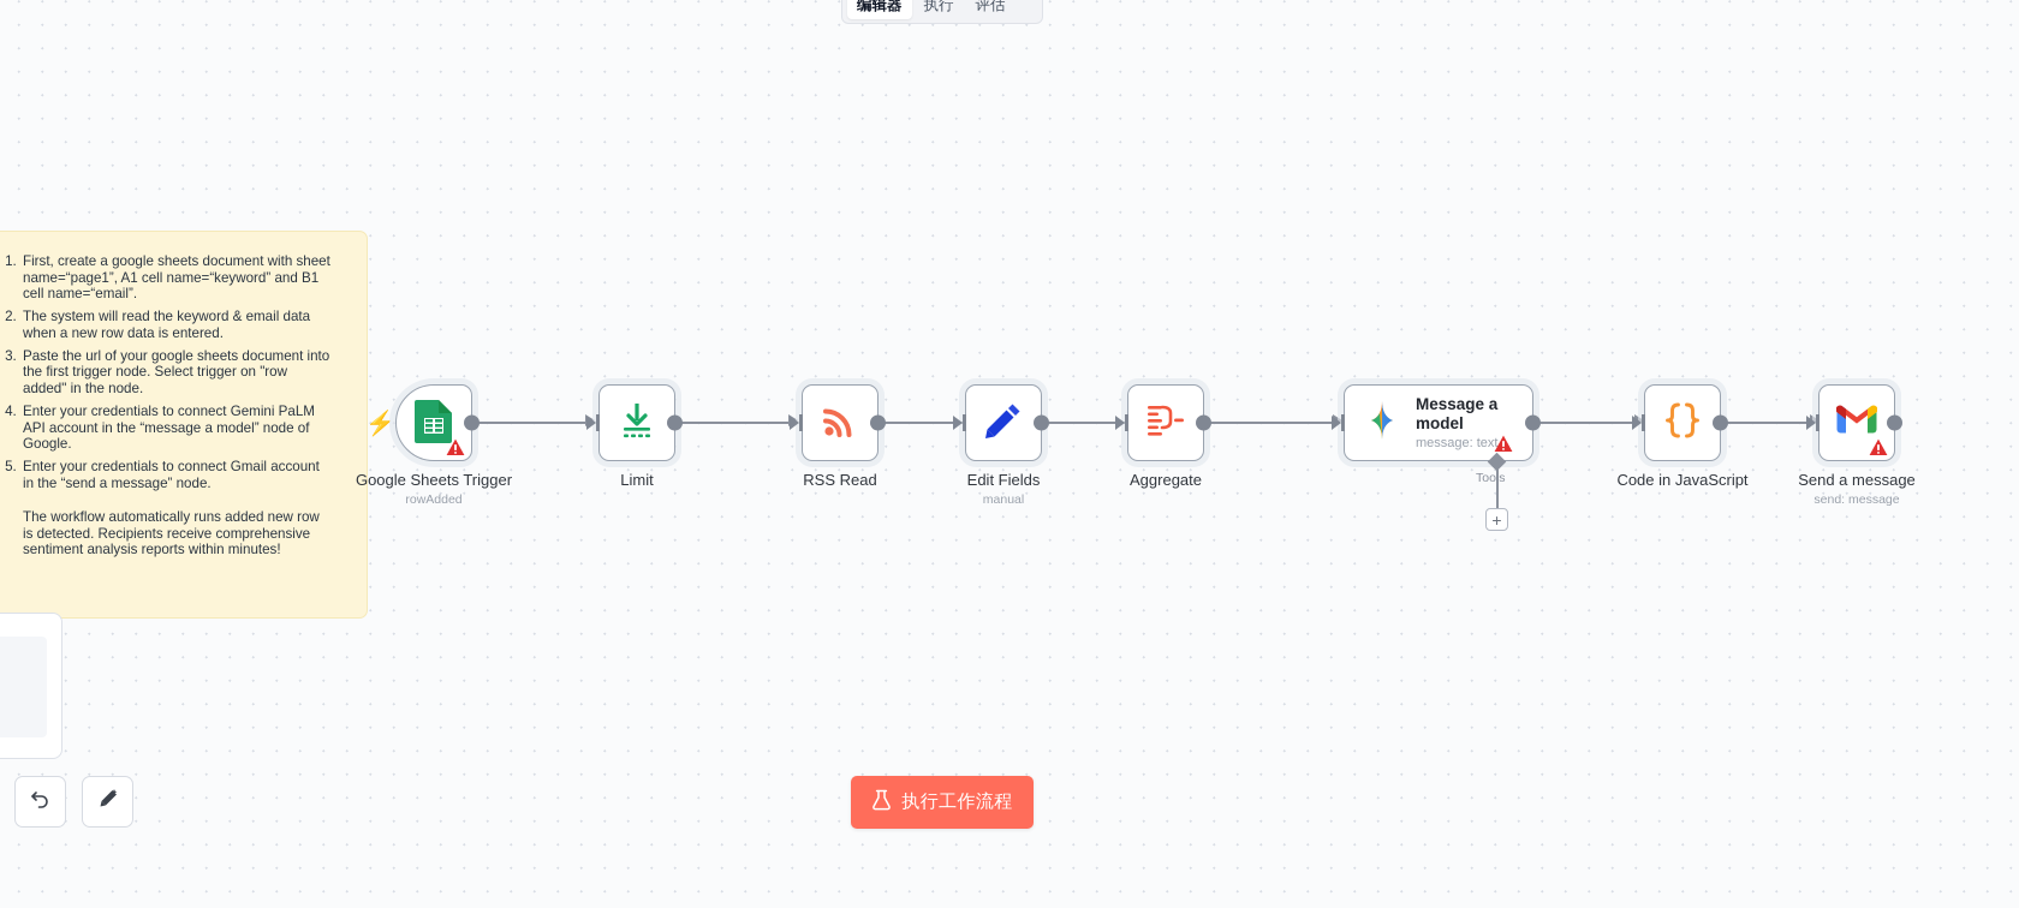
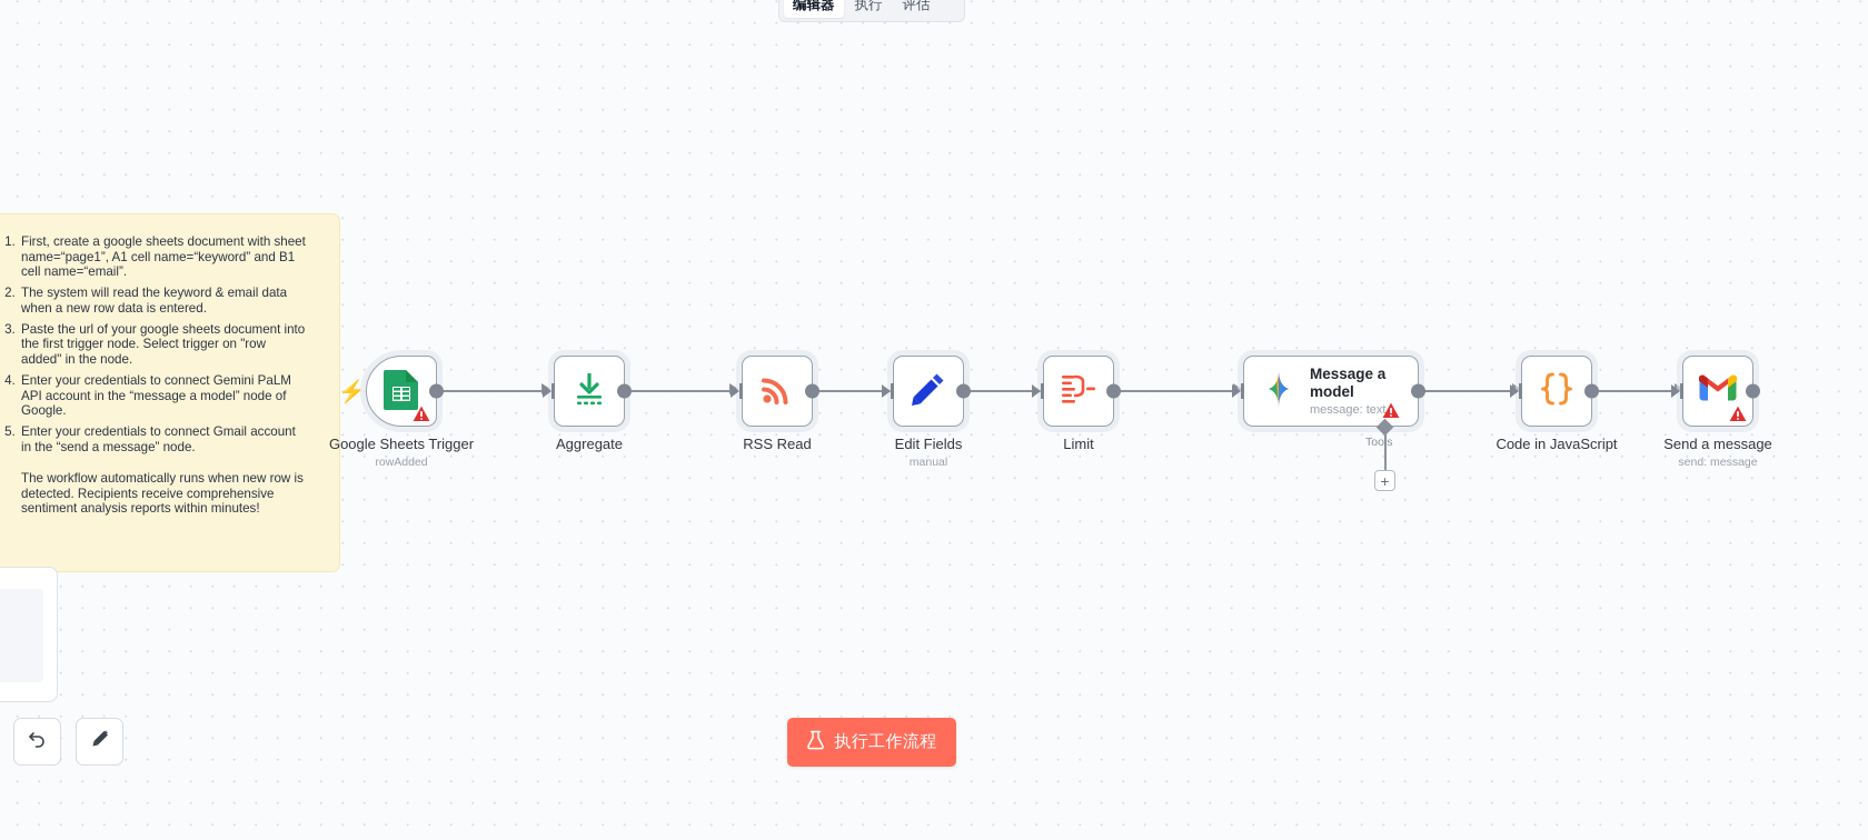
  编辑器
  执行
  评估
  First, create a google sheets document with sheet name=“page1”, A1 cell name=“keyword” and B1 cell name=“email”.
  The system will read the keyword & email data when a new row data is entered.
  Paste the url of your google sheets document into the first trigger node. Select trigger on "row added" in the node.
  Enter your credentials to connect Gemini PaLM API account in the “message a model” node of Google.
  Enter your credentials to connect Gmail account in the “send a message” node.
- The workflow automatically runs added new row is detected. Recipients receive comprehensive sentiment analysis reports within minutes!
+ The workflow automatically runs when new row is detected. Recipients receive comprehensive sentiment analysis reports within minutes!
  ⚡
  Google Sheets Trigger
  rowAdded
- Limit
+ Aggregate
  RSS Read
  Edit Fields
  manual
- Aggregate
+ Limit
  Message a model
  message: text
  Toos
  +
  Code in JavaScript
  Send a message
  send: message
  执行工作流程
